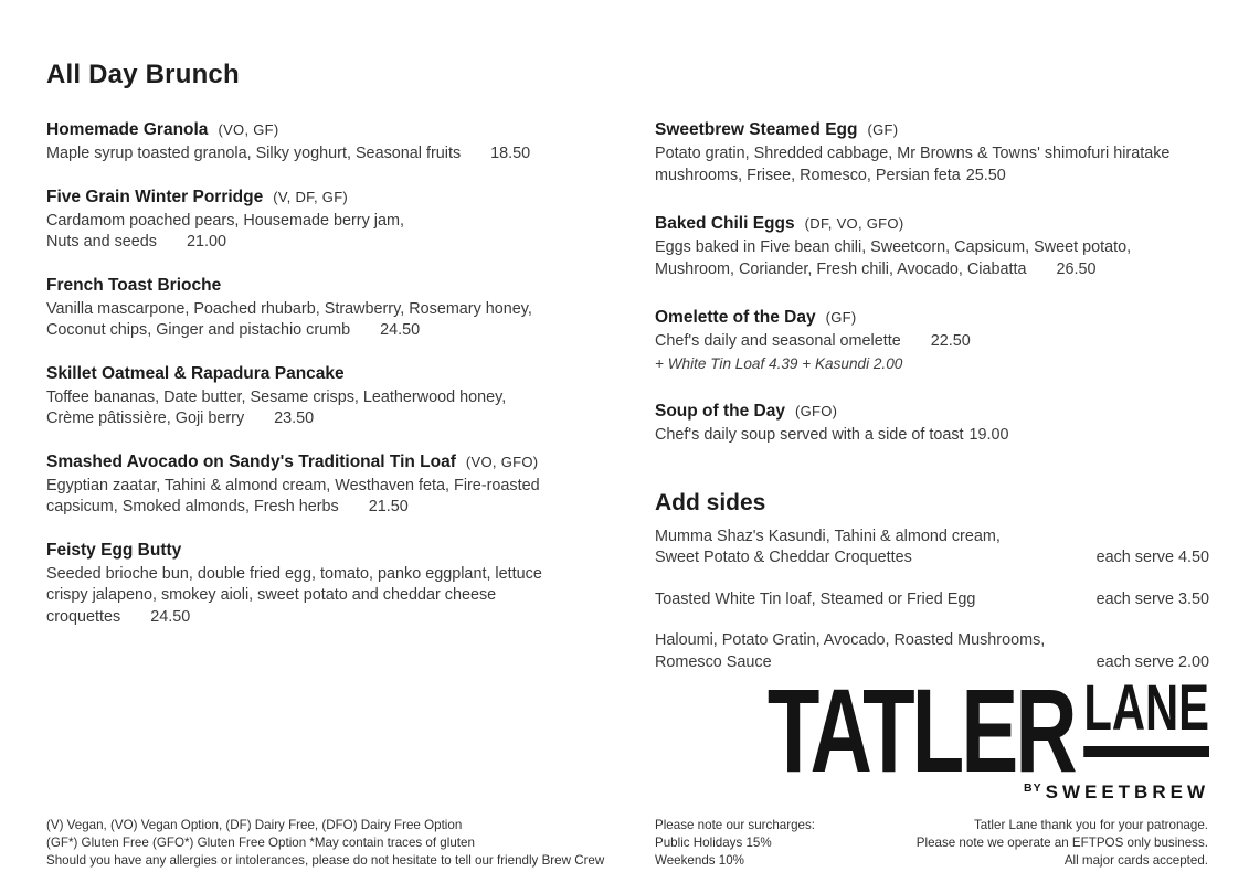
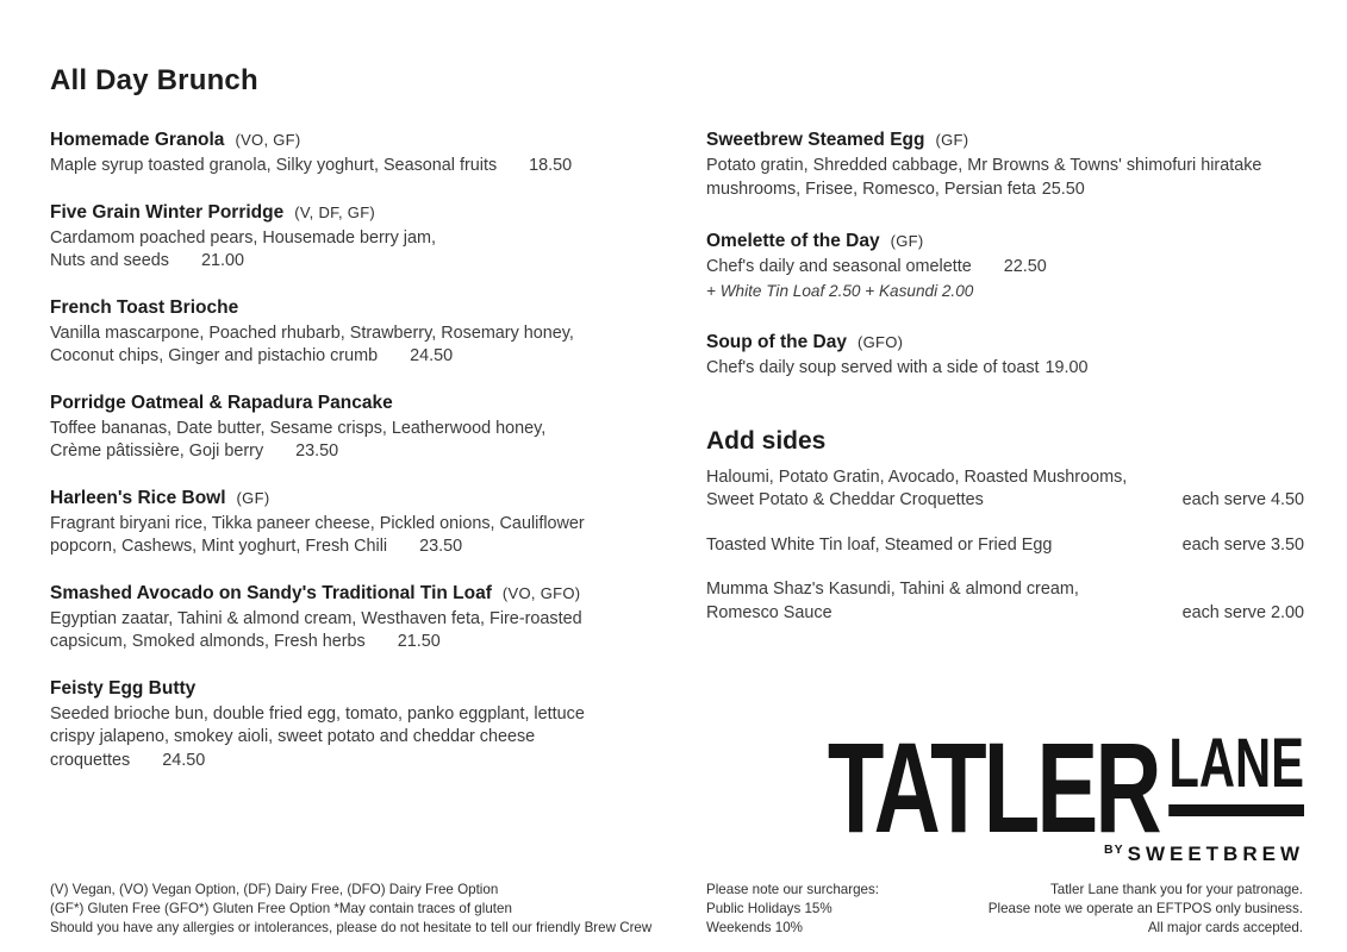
  All Day Brunch
  Homemade Granola (VO, GF)
  Maple syrup toasted granola, Silky yoghurt, Seasonal fruits 18.50
  Five Grain Winter Porridge (V, DF, GF)
  Cardamom poached pears, Housemade berry jam,
  Nuts and seeds 21.00
  French Toast Brioche
  Vanilla mascarpone, Poached rhubarb, Strawberry, Rosemary honey,
  Coconut chips, Ginger and pistachio crumb 24.50
- Skillet Oatmeal & Rapadura Pancake
+ Porridge Oatmeal & Rapadura Pancake
  Toffee bananas, Date butter, Sesame crisps, Leatherwood honey,
  Crème pâtissière, Goji berry 23.50
+ Harleen's Rice Bowl (GF)
+ Fragrant biryani rice, Tikka paneer cheese, Pickled onions, Cauliflower
+ popcorn, Cashews, Mint yoghurt, Fresh Chili 23.50
  Smashed Avocado on Sandy's Traditional Tin Loaf (VO, GFO)
  Egyptian zaatar, Tahini & almond cream, Westhaven feta, Fire-roasted
  capsicum, Smoked almonds, Fresh herbs 21.50
  Feisty Egg Butty
  Seeded brioche bun, double fried egg, tomato, panko eggplant, lettuce
  crispy jalapeno, smokey aioli, sweet potato and cheddar cheese
  croquettes 24.50
  Sweetbrew Steamed Egg (GF)
  Potato gratin, Shredded cabbage, Mr Browns & Towns' shimofuri hiratake
  mushrooms, Frisee, Romesco, Persian feta 25.50
- Baked Chili Eggs (DF, VO, GFO)
- Eggs baked in Five bean chili, Sweetcorn, Capsicum, Sweet potato,
- Mushroom, Coriander, Fresh chili, Avocado, Ciabatta 26.50
  Omelette of the Day (GF)
  Chef's daily and seasonal omelette 22.50
- + White Tin Loaf 4.39 + Kasundi 2.00
+ + White Tin Loaf 2.50 + Kasundi 2.00
  Soup of the Day (GFO)
  Chef's daily soup served with a side of toast 19.00
  Add sides
- Mumma Shaz's Kasundi, Tahini & almond cream,
+ Haloumi, Potato Gratin, Avocado, Roasted Mushrooms,
  Sweet Potato & Cheddar Croquettes
  each serve 4.50
  Toasted White Tin loaf, Steamed or Fried Egg
  each serve 3.50
- Haloumi, Potato Gratin, Avocado, Roasted Mushrooms,
+ Mumma Shaz's Kasundi, Tahini & almond cream,
  Romesco Sauce
  each serve 2.00
  TATLER
  LANE
  BY SWEETBREW
  (V) Vegan, (VO) Vegan Option, (DF) Dairy Free, (DFO) Dairy Free Option
  (GF*) Gluten Free (GFO*) Gluten Free Option *May contain traces of gluten
  Should you have any allergies or intolerances, please do not hesitate to tell our friendly Brew Crew
  Please note our surcharges:
  Public Holidays 15%
  Weekends 10%
  Tatler Lane thank you for your patronage.
  Please note we operate an EFTPOS only business.
  All major cards accepted.
